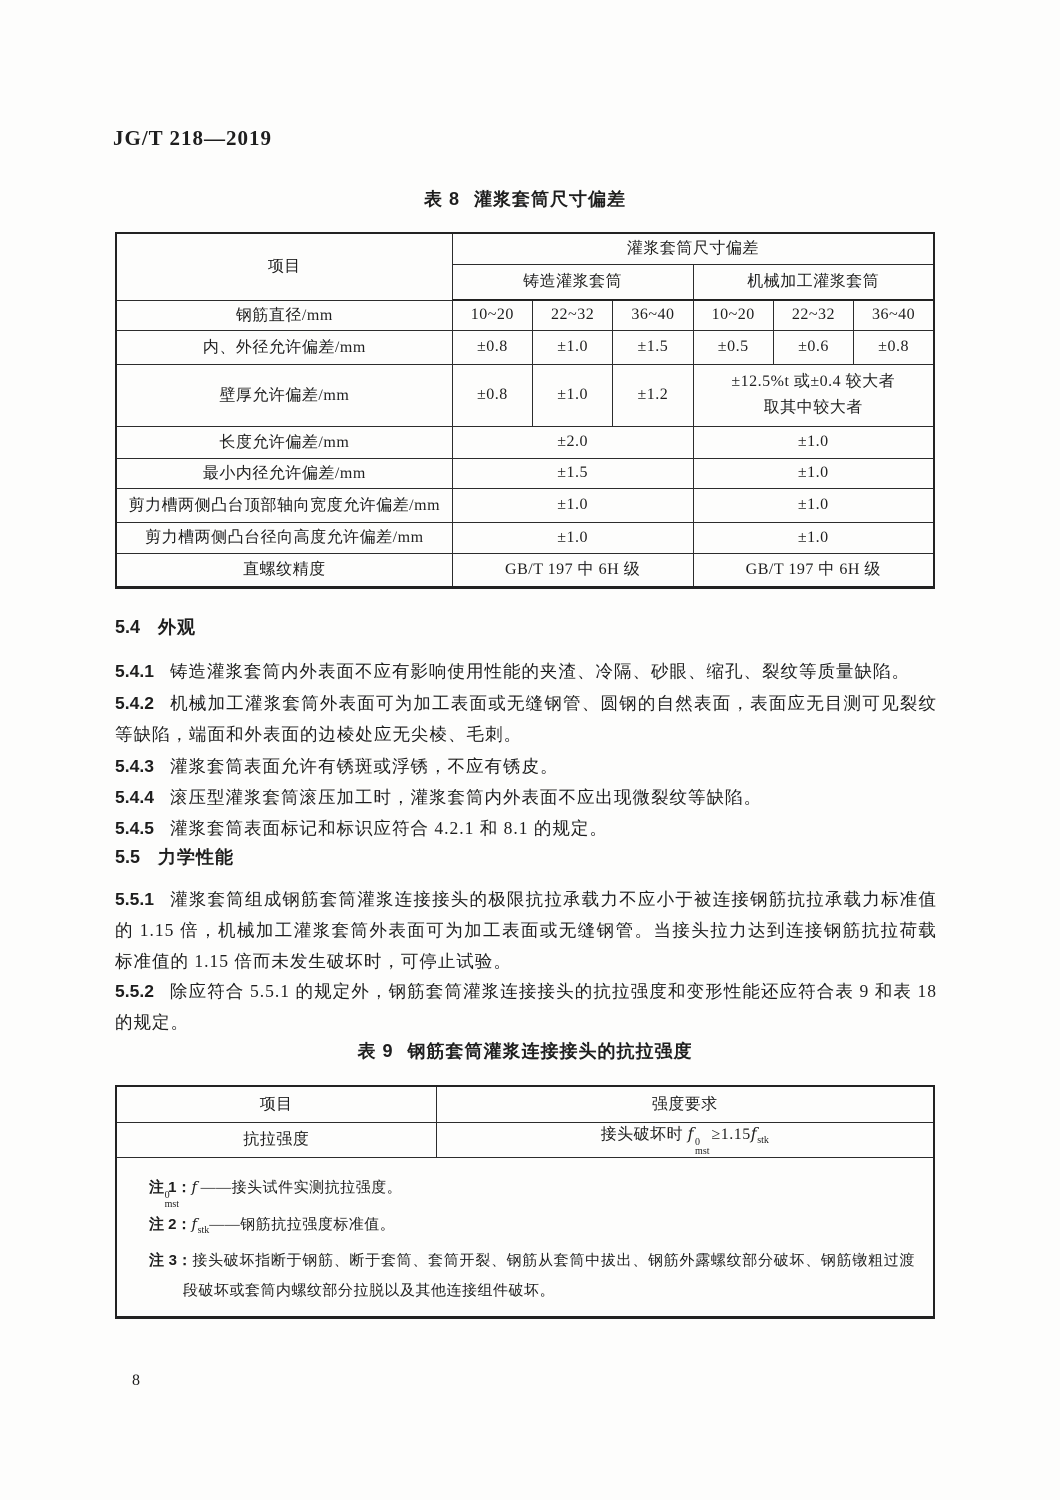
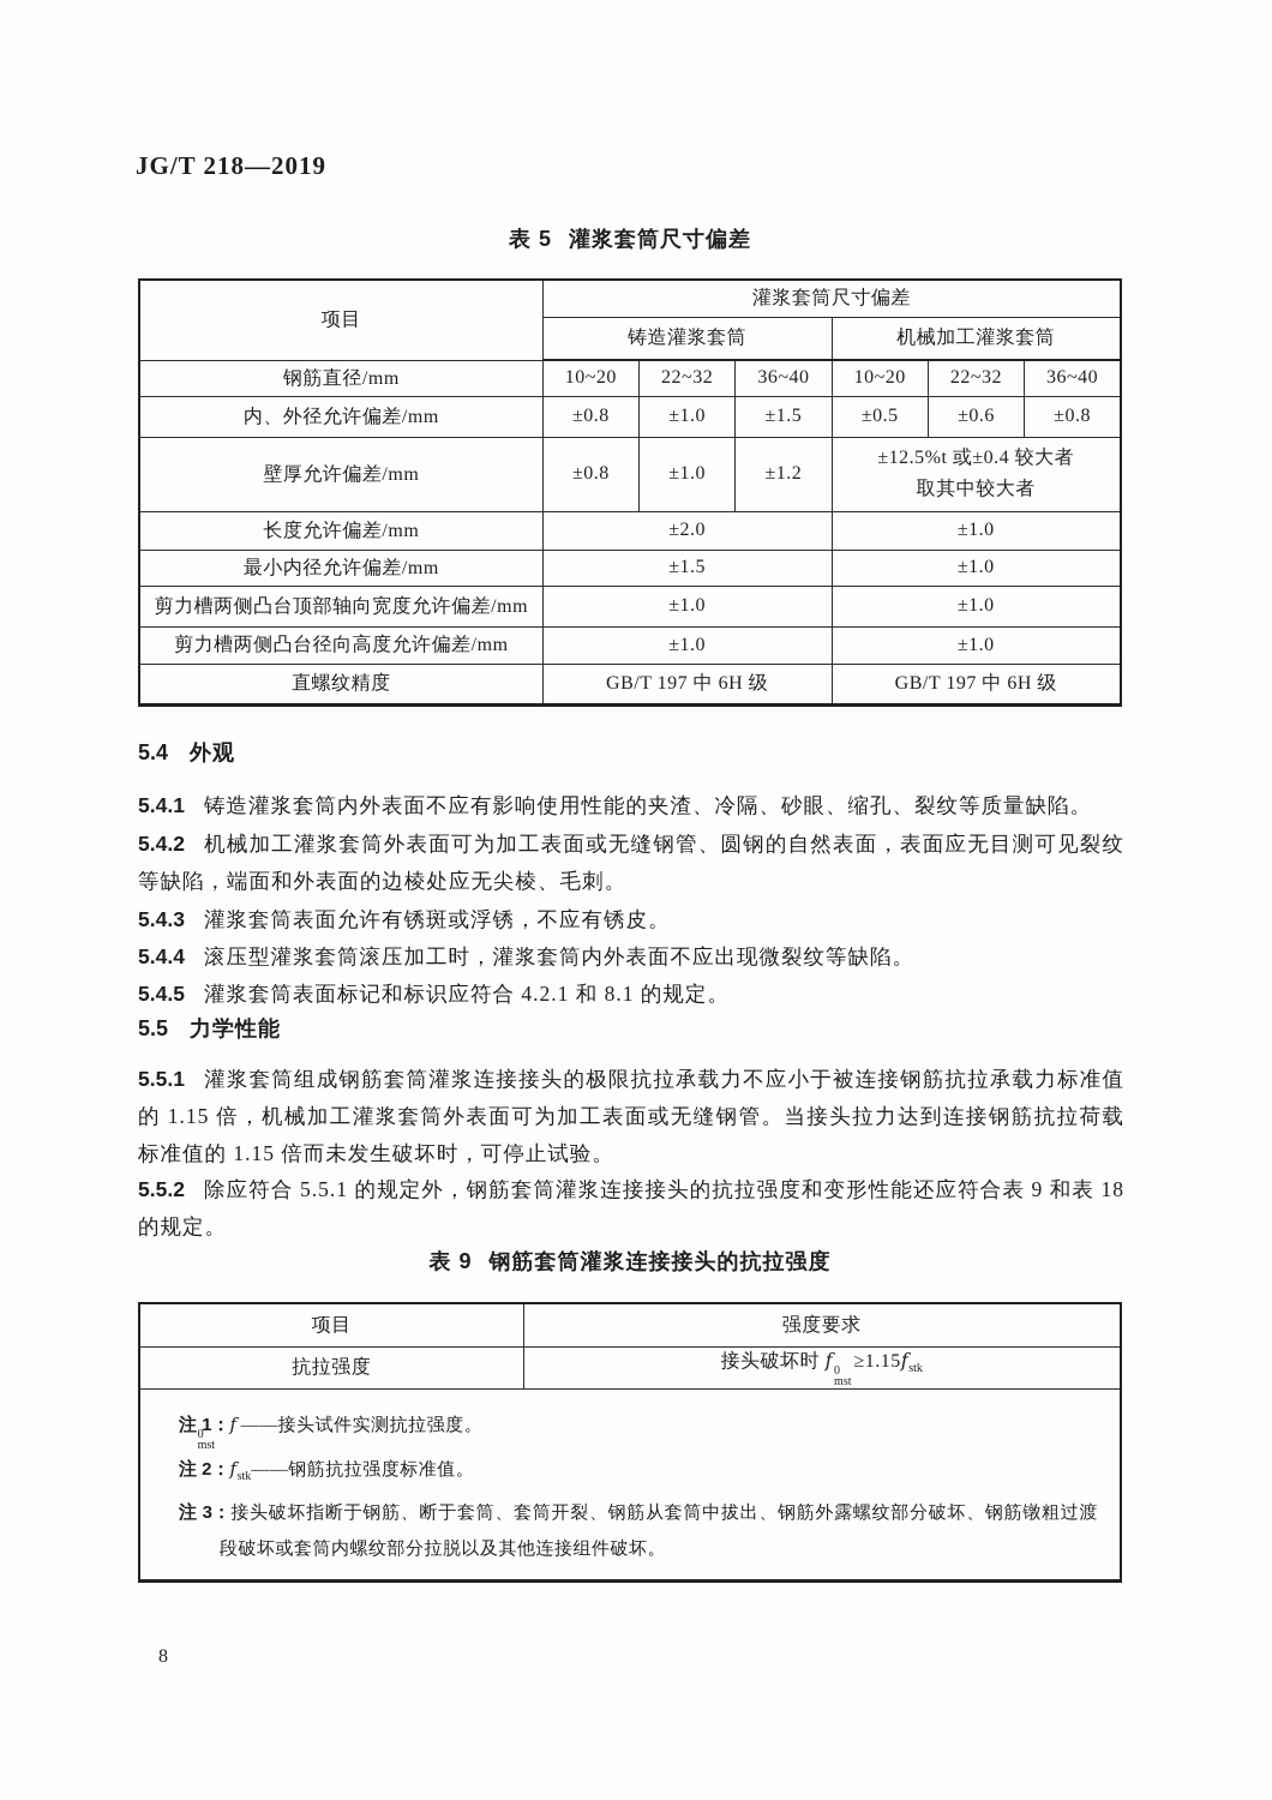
  JG/T 218—2019
- 表 8 灌浆套筒尺寸偏差
+ 表 5 灌浆套筒尺寸偏差
  项目	灌浆套筒尺寸偏差
  铸造灌浆套筒	机械加工灌浆套筒
  钢筋直径/mm	10~20	22~32	36~40	10~20	22~32	36~40
  内、外径允许偏差/mm	±0.8	±1.0	±1.5	±0.5	±0.6	±0.8
  壁厚允许偏差/mm	±0.8	±1.0	±1.2	±12.5%t 或±0.4 较大者 取其中较大者
  长度允许偏差/mm	±2.0	±1.0
  最小内径允许偏差/mm	±1.5	±1.0
  剪力槽两侧凸台顶部轴向宽度允许偏差/mm	±1.0	±1.0
  剪力槽两侧凸台径向高度允许偏差/mm	±1.0	±1.0
  直螺纹精度	GB/T 197 中 6H 级	GB/T 197 中 6H 级
  5.4 外观
  5.4.1 铸造灌浆套筒内外表面不应有影响使用性能的夹渣、冷隔、砂眼、缩孔、裂纹等质量缺陷。
  5.4.2 机械加工灌浆套筒外表面可为加工表面或无缝钢管、圆钢的自然表面，表面应无目测可见裂纹等缺陷，端面和外表面的边棱处应无尖棱、毛刺。
  5.4.3 灌浆套筒表面允许有锈斑或浮锈，不应有锈皮。
  5.4.4 滚压型灌浆套筒滚压加工时，灌浆套筒内外表面不应出现微裂纹等缺陷。
  5.4.5 灌浆套筒表面标记和标识应符合 4.2.1 和 8.1 的规定。
  5.5 力学性能
  5.5.1 灌浆套筒组成钢筋套筒灌浆连接接头的极限抗拉承载力不应小于被连接钢筋抗拉承载力标准值的 1.15 倍，机械加工灌浆套筒外表面可为加工表面或无缝钢管。当接头拉力达到连接钢筋抗拉荷载标准值的 1.15 倍而未发生破坏时，可停止试验。
  5.5.2 除应符合 5.5.1 的规定外，钢筋套筒灌浆连接接头的抗拉强度和变形性能还应符合表 9 和表 18 的规定。
  表 9 钢筋套筒灌浆连接接头的抗拉强度
  项目	强度要求
  抗拉强度	接头破坏时 f0mst≥1.15fstk
  注 1：f0mst——接头试件实测抗拉强度。 注 2：fstk——钢筋抗拉强度标准值。 注 3：接头破坏指断于钢筋、断于套筒、套筒开裂、钢筋从套筒中拔出、钢筋外露螺纹部分破坏、钢筋镦粗过渡段破坏或套筒内螺纹部分拉脱以及其他连接组件破坏。
  8
